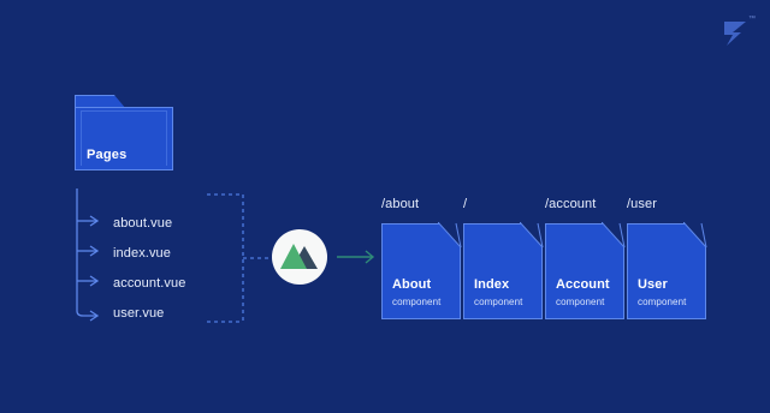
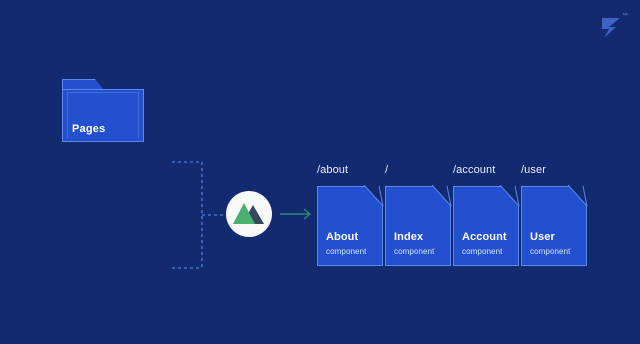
  Pages
- about.vue
- index.vue
- account.vue
- user.vue
  /about
  About
  component
  /
  Index
  component
  /account
  Account
  component
  /user
  User
  component
